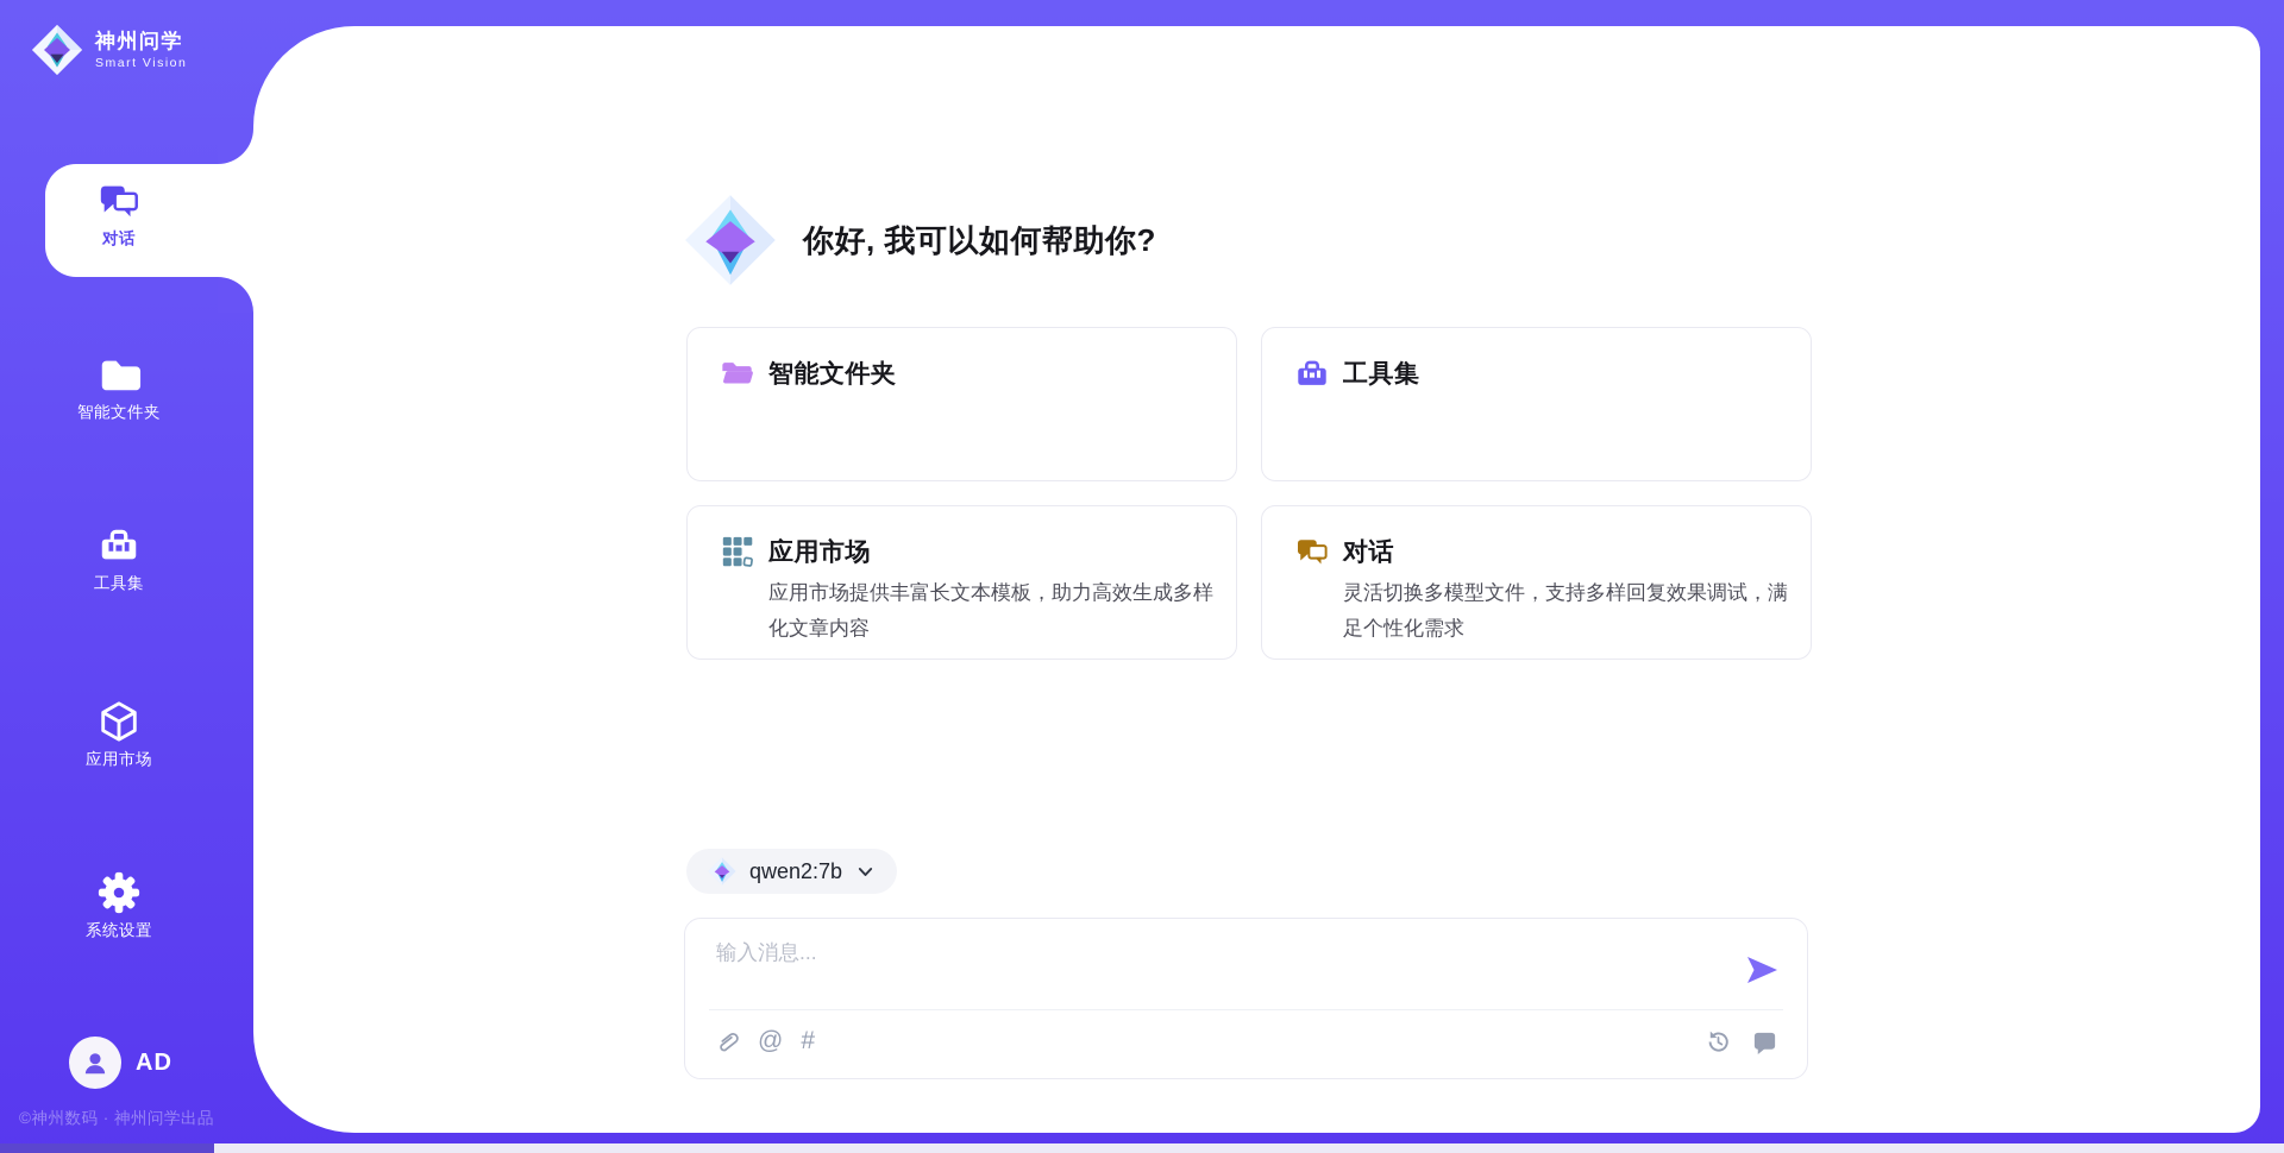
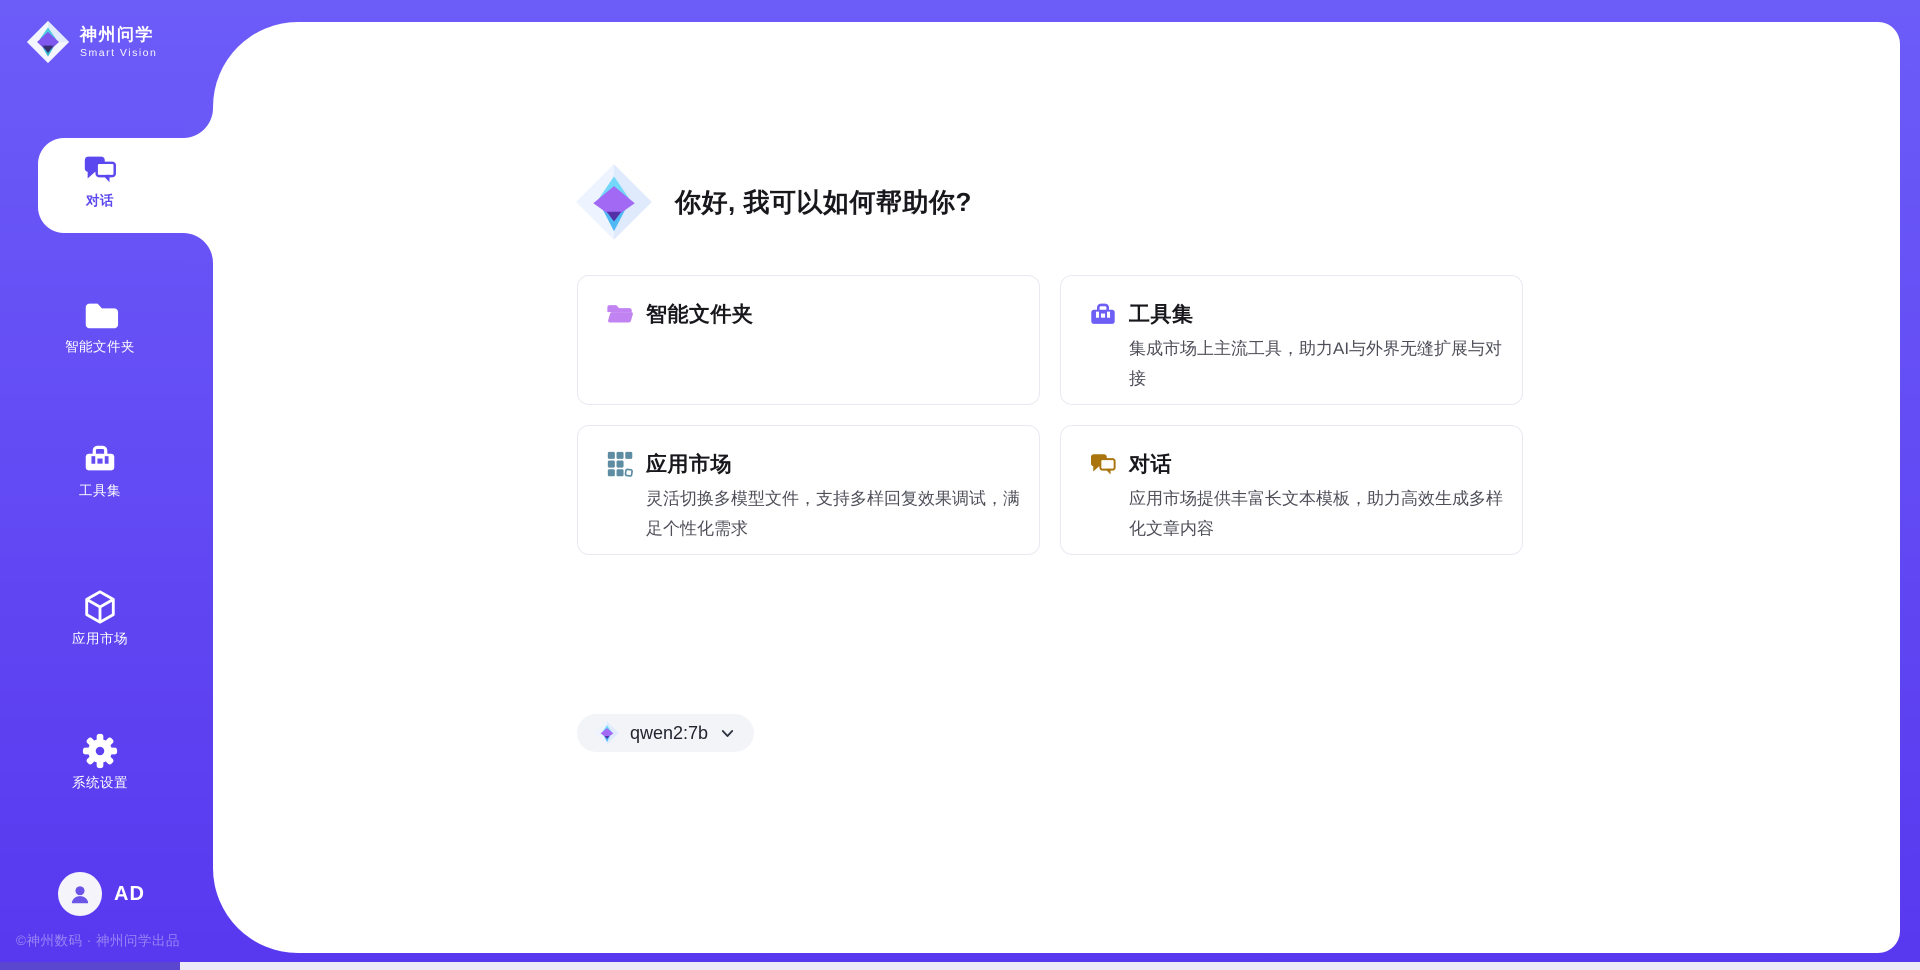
  神州问学
  Smart Vision
  对话
  智能文件夹
  工具集
  应用市场
  系统设置
  AD
  ©神州数码 · 神州问学出品
  你好, 我可以如何帮助你?
  智能文件夹
  工具集
+ 集成市场上主流工具，助力AI与外界无缝扩展与对接
  应用市场
- 应用市场提供丰富长文本模板，助力高效生成多样化文章内容
+ 灵活切换多模型文件，支持多样回复效果调试，满足个性化需求
  对话
- 灵活切换多模型文件，支持多样回复效果调试，满足个性化需求
+ 应用市场提供丰富长文本模板，助力高效生成多样化文章内容
  qwen2:7b
- 输入消息...
- @
- #
